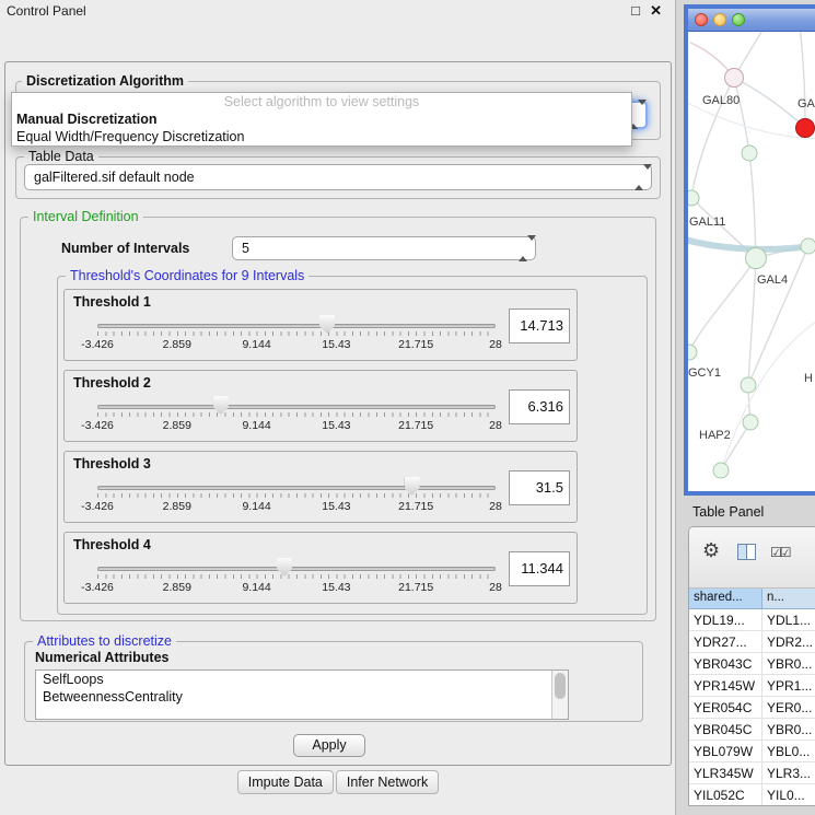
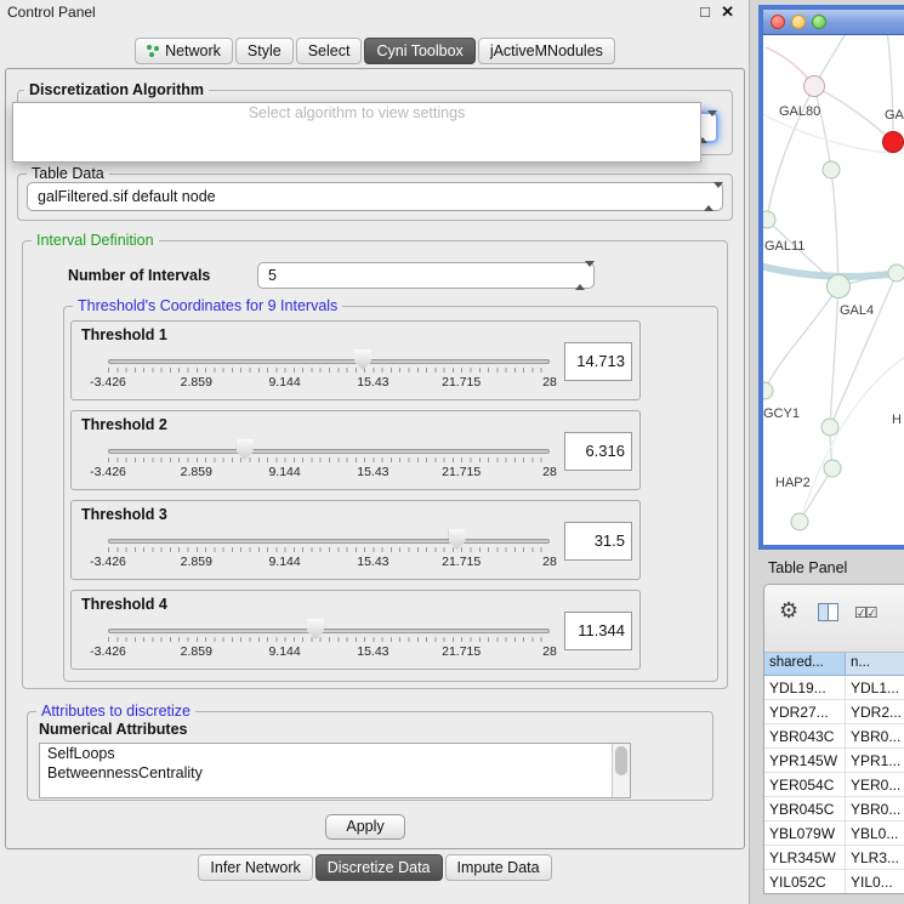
  Control Panel
  □
  ✕
+ Network
+ Style
+ Select
+ Cyni Toolbox
+ jActiveMNodules
  Discretization Algorithm
  Select algorithm to view settings
- Manual Discretization
- Equal Width/Frequency Discretization
  Table Data
  galFiltered.sif default node
  Interval Definition
  Number of Intervals
  5
  Threshold's Coordinates for 9 Intervals
  Threshold 1
  -3.426
  2.859
  9.144
  15.43
  21.715
  28
  14.713
  Threshold 2
  -3.426
  2.859
  9.144
  15.43
  21.715
  28
  6.316
  Threshold 3
  -3.426
  2.859
  9.144
  15.43
  21.715
  28
  31.5
  Threshold 4
  -3.426
  2.859
  9.144
  15.43
  21.715
  28
  11.344
  Attributes to discretize
  Numerical Attributes
  SelfLoops
  BetweennessCentrality
  Apply
- Impute Data
+ Infer Network
+ Discretize Data
- Infer Network
+ Impute Data
  GAL80
  GA
  GAL11
  GAL4
  GCY1
  H
  HAP2
  Table Panel
  ⚙
  ☑☑
  shared...
  n...
  YDL19...
  YDL1...
  YDR27...
  YDR2...
  YBR043C
  YBR0...
  YPR145W
  YPR1...
  YER054C
  YER0...
  YBR045C
  YBR0...
  YBL079W
  YBL0...
  YLR345W
  YLR3...
  YIL052C
  YIL0...
